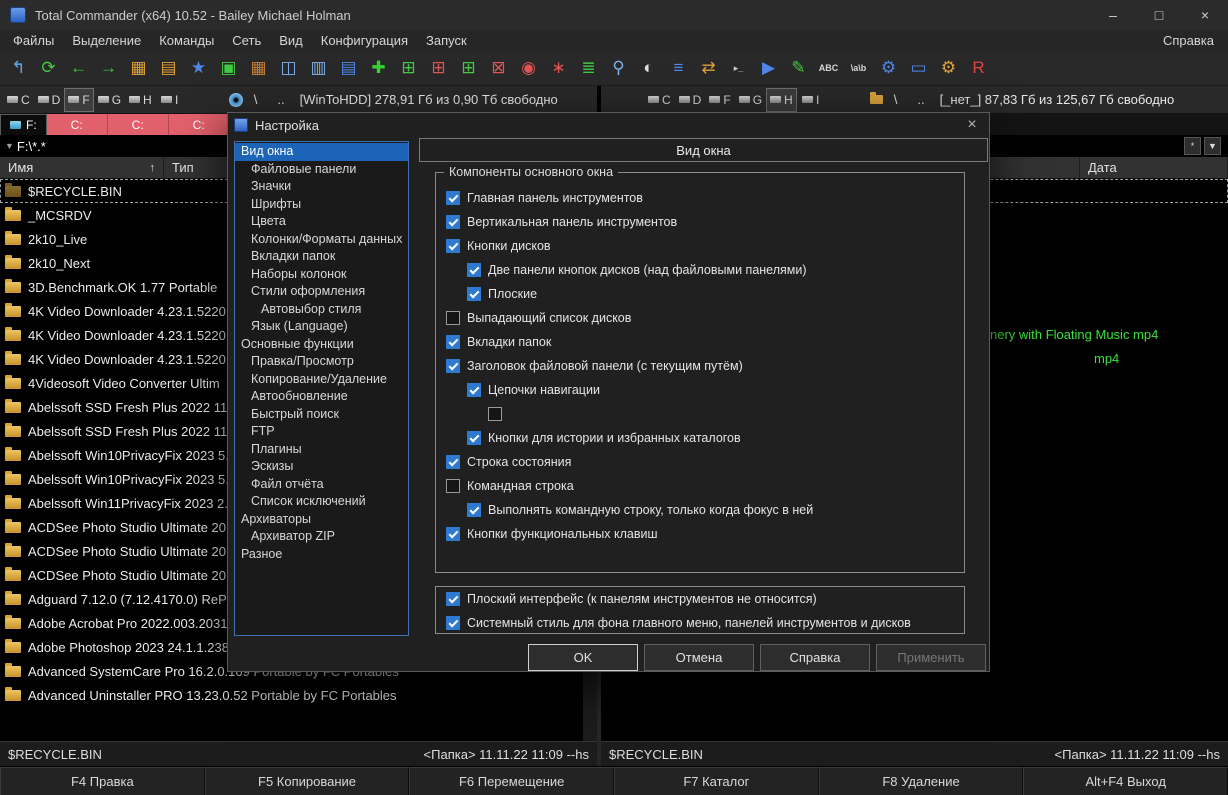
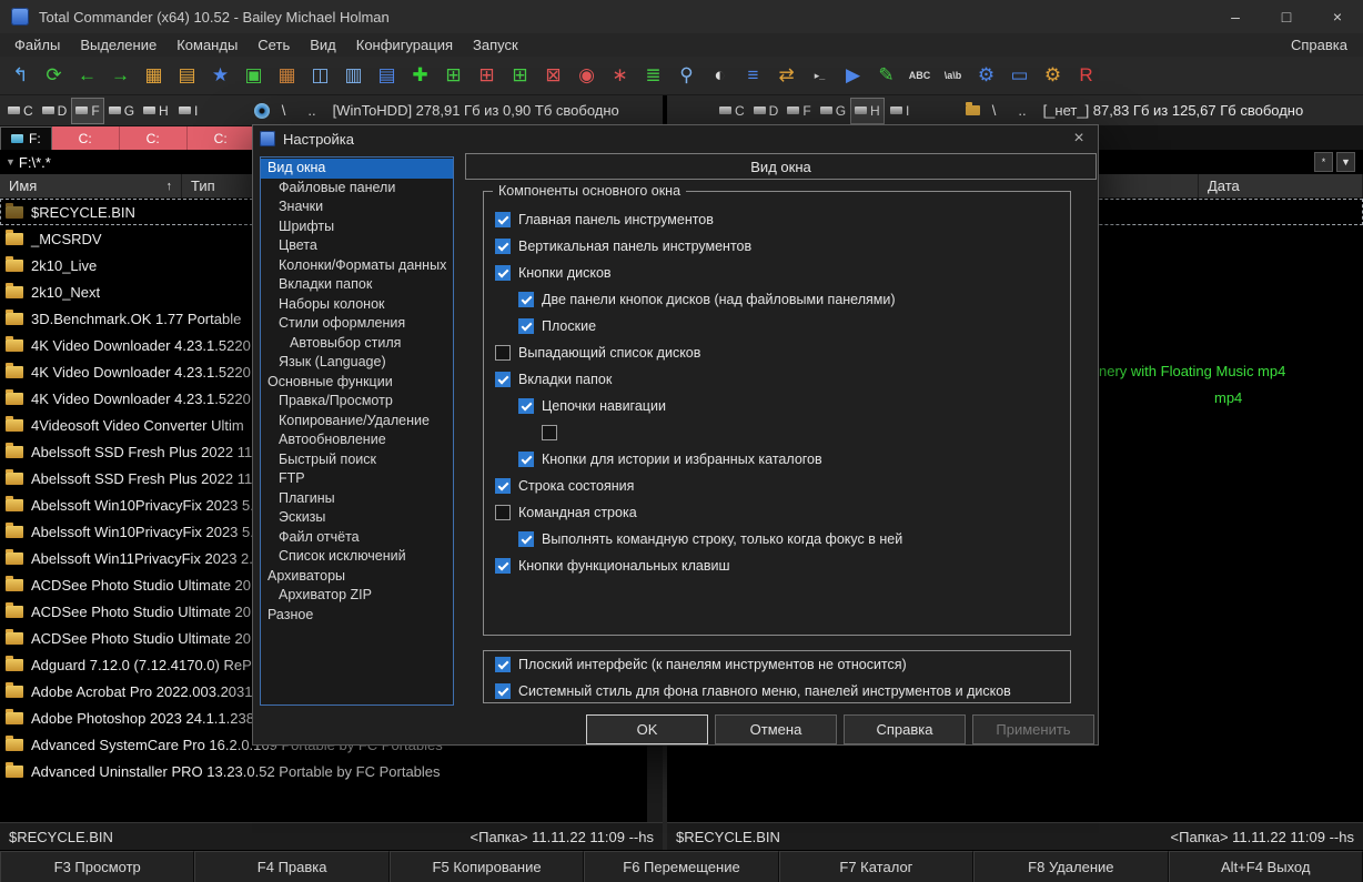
  Total Commander (x64) 10.52 - Bailey Michael Holman
  –
  □
  ×
  Файлы
  Выделение
  Команды
  Сеть
  Вид
  Конфигурация
  Запуск
  Справка
  ↰
  ⟳
  ←
  →
  ▦
  ▤
  ★
  ▣
  ▦
  ◫
  ▥
  ▤
  ✚
  ⊞
  ⊞
  ⊞
  ⊠
  ◉
  ∗
  ≣
  ⚲
  ◐
  ≡
  ⇄
  ▸_
  ▶
  ✎
  ABC
  \a\b
  ⚙
  ▭
  ⚙
  R
  C
  D
  F
  G
  H
  I
  \
  ..
  [WinToHDD] 278,91 Гб из 0,90 Тб свободно
  C
  D
  F
  G
  H
  I
  \
  ..
  [_нет_] 87,83 Гб из 125,67 Гб свободно
  F:
  C:
  C:
  C:
  ▼
  F:\*.*
  Имя
  ↑
  Тип
  $RECYCLE.BIN
  _MCSRDV
  2k10_Live
  2k10_Next
  3D.Benchmark.OK 1.77 Portable
  4K Video Downloader 4.23.1.5220
  4K Video Downloader 4.23.1.5220
  4K Video Downloader 4.23.1.5220
  4Videosoft Video Converter Ultim
  Abelssoft SSD Fresh Plus 2022 11
  Abelssoft SSD Fresh Plus 2022 11
  Abelssoft Win10PrivacyFix 2023 5
  Abelssoft Win10PrivacyFix 2023 5
  Abelssoft Win11PrivacyFix 2023 2
  ACDSee Photo Studio Ultimate 20
  ACDSee Photo Studio Ultimate 20
  ACDSee Photo Studio Ultimate 20
  Adguard 7.12.0 (7.12.4170.0) ReP
  Adobe Acrobat Pro 2022.003.2031
  Adobe Photoshop 2023 24.1.1.238
  Advanced Uninstaller PRO 13.23.0.52 Portable by FC Portables
  $RECYCLE.BIN
  <Папка> 11.11.22 11:09 --hs
  *
  ▼
  Дата
  nery with Floating Music mp4
  mp4
  $RECYCLE.BIN
  <Папка> 11.11.22 11:09 --hs
+ F3 Просмотр
  F4 Правка
  F5 Копирование
  F6 Перемещение
  F7 Каталог
  F8 Удаление
  Alt+F4 Выход
  Настройка
  ×
  Вид окна
  Файловые панели
  Значки
  Шрифты
  Цвета
  Колонки/Форматы данных
  Вкладки папок
  Наборы колонок
  Стили оформления
  Автовыбор стиля
  Язык (Language)
  Основные функции
  Правка/Просмотр
  Копирование/Удаление
  Автообновление
  Быстрый поиск
  FTP
  Плагины
  Эскизы
  Файл отчёта
  Список исключений
  Архиваторы
  Архиватор ZIP
  Разное
  Вид окна
  Компоненты основного окна
  Главная панель инструментов
  Вертикальная панель инструментов
  Кнопки дисков
  Две панели кнопок дисков (над файловыми панелями)
  Плоские
  Выпадающий список дисков
  Вкладки папок
- Заголовок файловой панели (с текущим путём)
  Цепочки навигации
  Кнопки для истории и избранных каталогов
  Строка состояния
  Командная строка
  Выполнять командную строку, только когда фокус в ней
  Кнопки функциональных клавиш
  Плоский интерфейс (к панелям инструментов не относится)
  Системный стиль для фона главного меню, панелей инструментов и дисков
  OK
  Отмена
  Справка
  Применить
